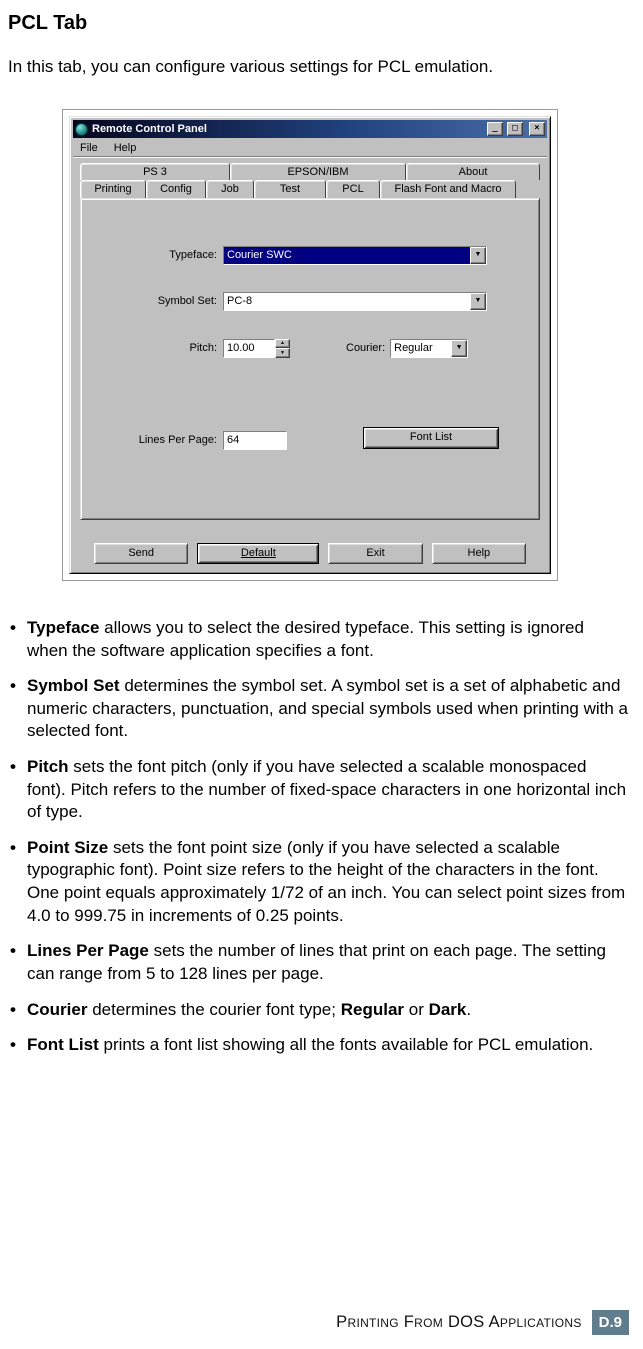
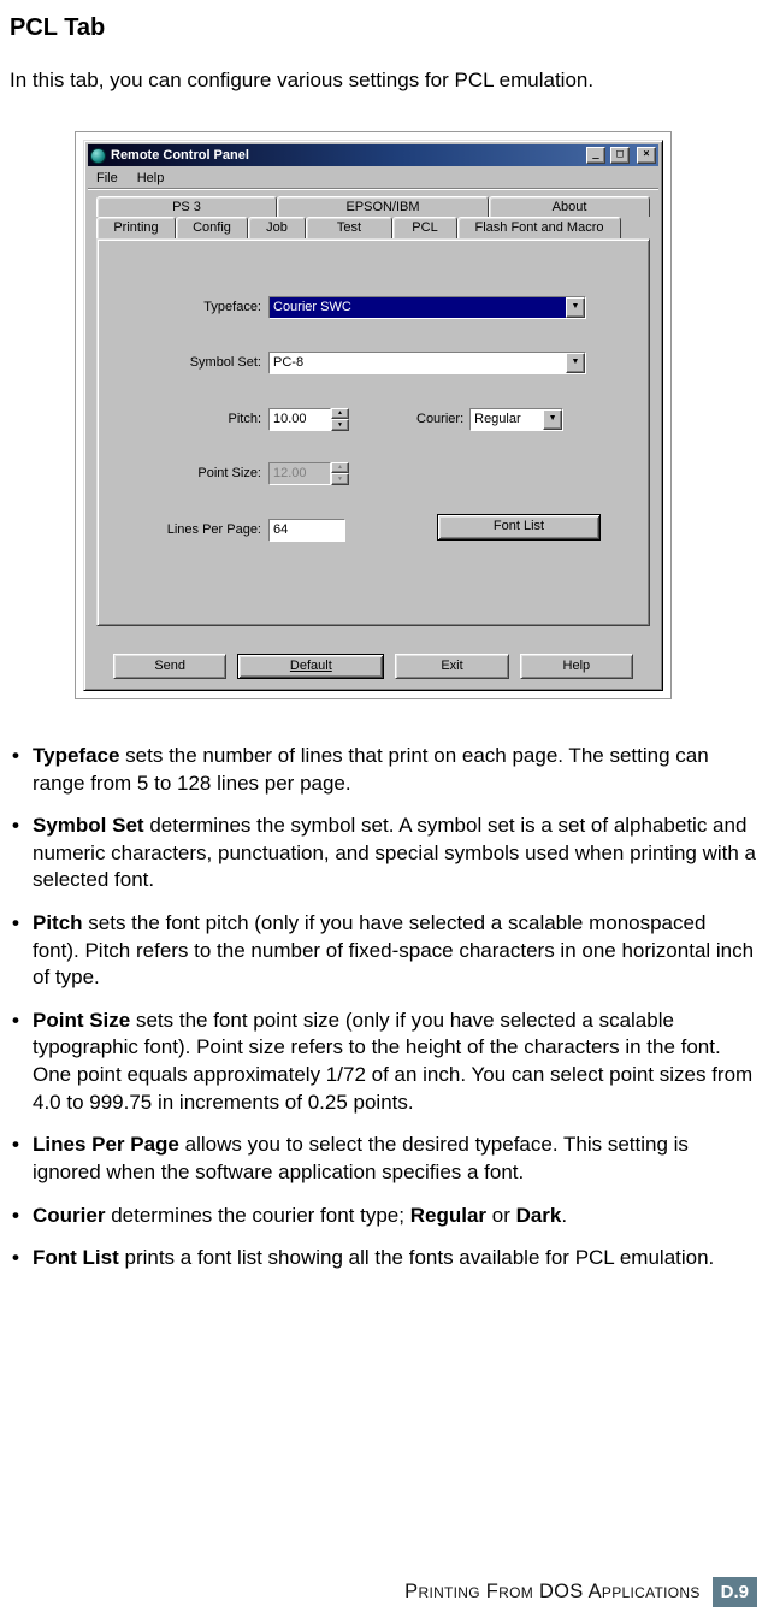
  PCL Tab
  In this tab, you can configure various settings for PCL emulation.
  Remote Control Panel
  _
  □
  ×
  File
  Help
  PS 3
  EPSON/IBM
  About
  Printing
  Config
  Job
  Test
  PCL
  Flash Font and Macro
  Typeface:
  Courier SWC
  Symbol Set:
  PC-8
  Pitch:
  10.00
  Courier:
  Regular
+ Point Size:
+ 12.00
  Lines Per Page:
  64
  Font List
  Send
  Default
  Exit
  Help
- Typeface allows you to select the desired typeface. This setting is ignored when the software application specifies a font.
+ Typeface sets the number of lines that print on each page. The setting can range from 5 to 128 lines per page.
  Symbol Set determines the symbol set. A symbol set is a set of alphabetic and numeric characters, punctuation, and special symbols used when printing with a selected font.
  Pitch sets the font pitch (only if you have selected a scalable monospaced font). Pitch refers to the number of fixed-space characters in one horizontal inch of type.
  Point Size sets the font point size (only if you have selected a scalable typographic font). Point size refers to the height of the characters in the font. One point equals approximately 1/72 of an inch. You can select point sizes from 4.0 to 999.75 in increments of 0.25 points.
- Lines Per Page sets the number of lines that print on each page. The setting can range from 5 to 128 lines per page.
+ Lines Per Page allows you to select the desired typeface. This setting is ignored when the software application specifies a font.
  Courier determines the courier font type; Regular or Dark.
  Font List prints a font list showing all the fonts available for PCL emulation.
  Printing From DOS Applications
  D.9
